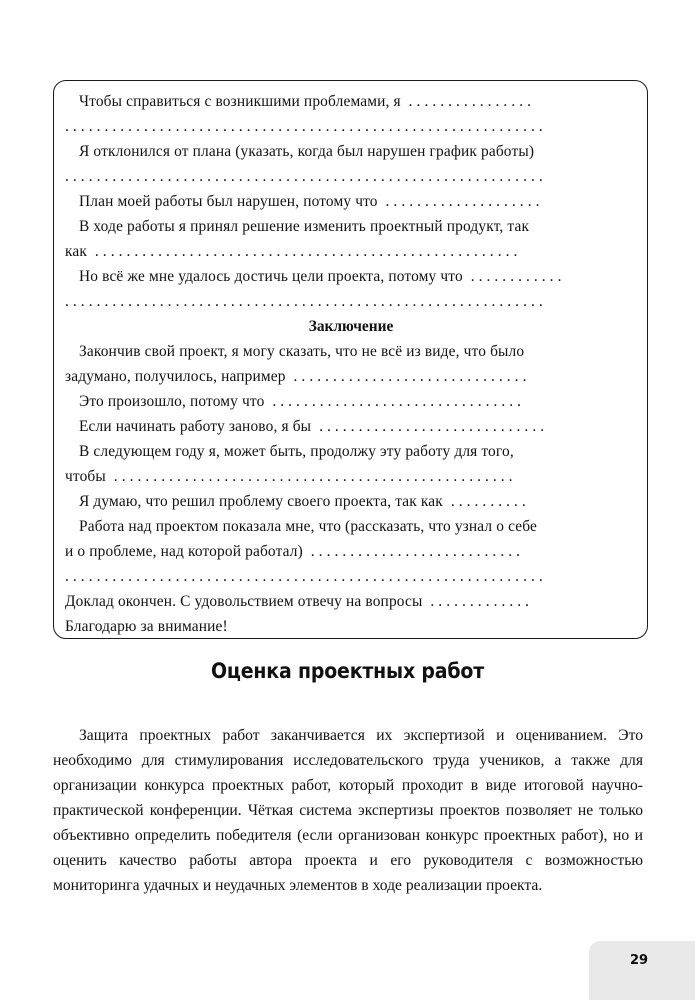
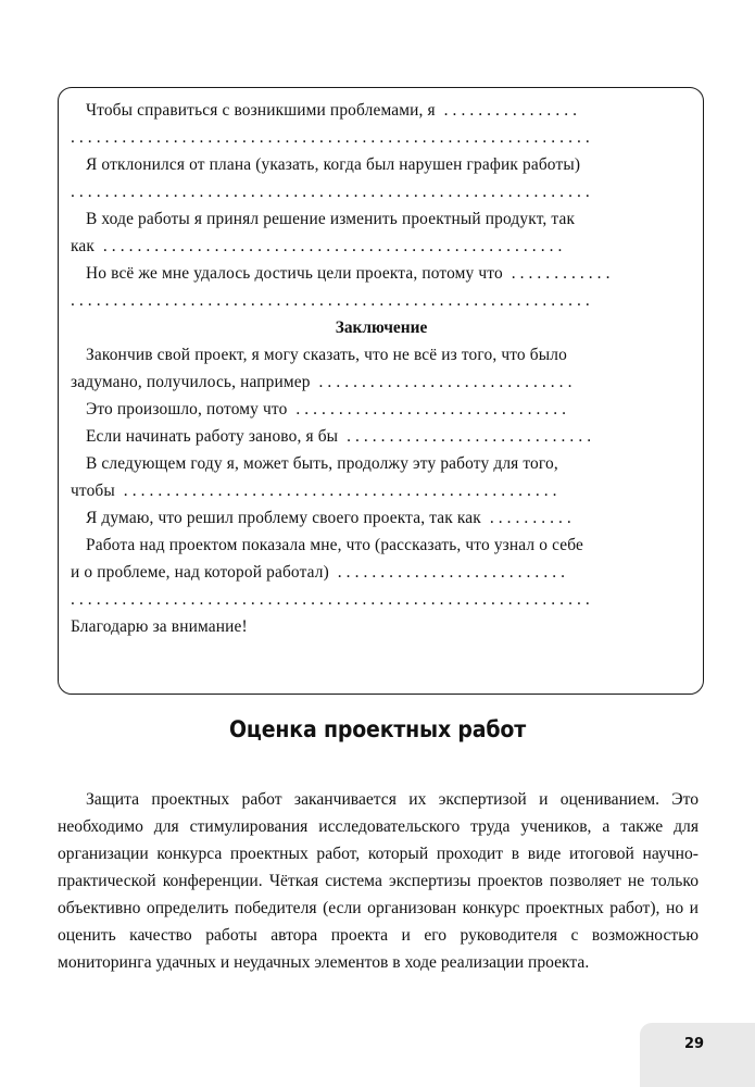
  Чтобы справиться с возникшими проблемами, я ................
  .............................................................
  Я отклонился от плана (указать, когда был нарушен график работы)
  .............................................................
- План моей работы был нарушен, потому что ....................
  В ходе работы я принял решение изменить проектный продукт, так
  как ......................................................
  Но всё же мне удалось достичь цели проекта, потому что ............
  .............................................................
  Заключение
- Закончив свой проект, я могу сказать, что не всё из виде, что было
+ Закончив свой проект, я могу сказать, что не всё из того, что было
  задумано, получилось, например ..............................
  Это произошло, потому что ................................
  Если начинать работу заново, я бы .............................
  В следующем году я, может быть, продолжу эту работу для того,
  чтобы ...................................................
  Я думаю, что решил проблему своего проекта, так как ..........
  Работа над проектом показала мне, что (рассказать, что узнал о себе
  и о проблеме, над которой работал) ...........................
  .............................................................
- Доклад окончен. С удовольствием отвечу на вопросы .............
  Благодарю за внимание!
  Оценка проектных работ
  Защита проектных работ заканчивается их экспертизой и оцениванием. Это необходимо для стимулирования исследовательского труда учеников, а также для организации конкурса проектных работ, который проходит в виде итоговой научно-практической конференции. Чёткая система экспертизы проектов позволяет не только объективно определить победителя (если организован конкурс проектных работ), но и оценить качество работы автора проекта и его руководителя с возможностью мониторинга удачных и неудачных элементов в ходе реализации проекта.
  29
